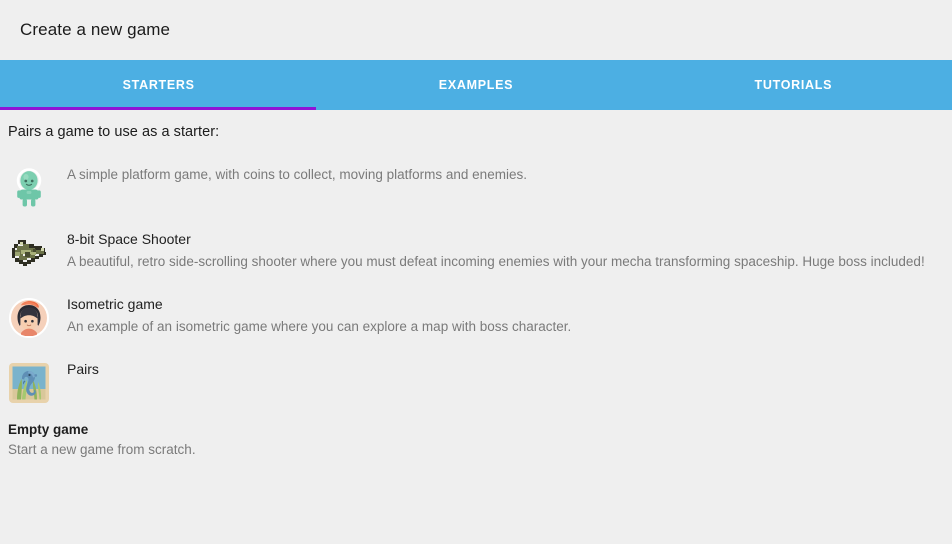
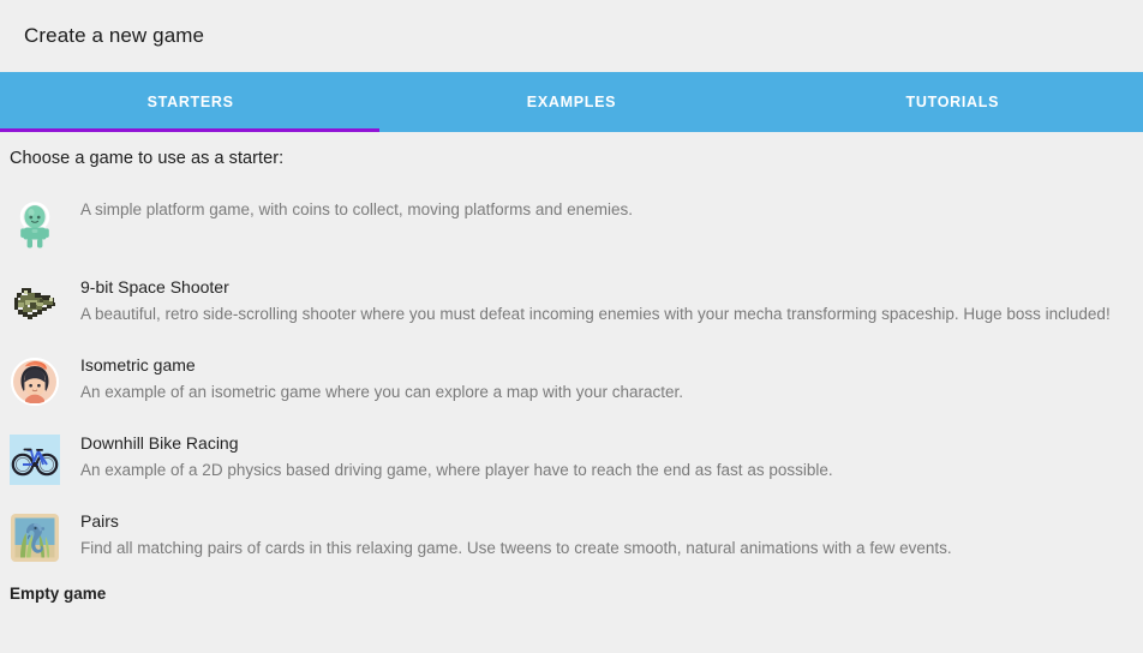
  Create a new game
  STARTERS
  EXAMPLES
  TUTORIALS
- Pairs a game to use as a starter:
+ Choose a game to use as a starter:
  A simple platform game, with coins to collect, moving platforms and enemies.
- 8-bit Space Shooter
+ 9-bit Space Shooter
  A beautiful, retro side-scrolling shooter where you must defeat incoming enemies with your mecha transforming spaceship. Huge boss included!
  Isometric game
- An example of an isometric game where you can explore a map with boss character.
+ An example of an isometric game where you can explore a map with your character.
+ Downhill Bike Racing
+ An example of a 2D physics based driving game, where player have to reach the end as fast as possible.
  Pairs
+ Find all matching pairs of cards in this relaxing game. Use tweens to create smooth, natural animations with a few events.
  Empty game
- Start a new game from scratch.
